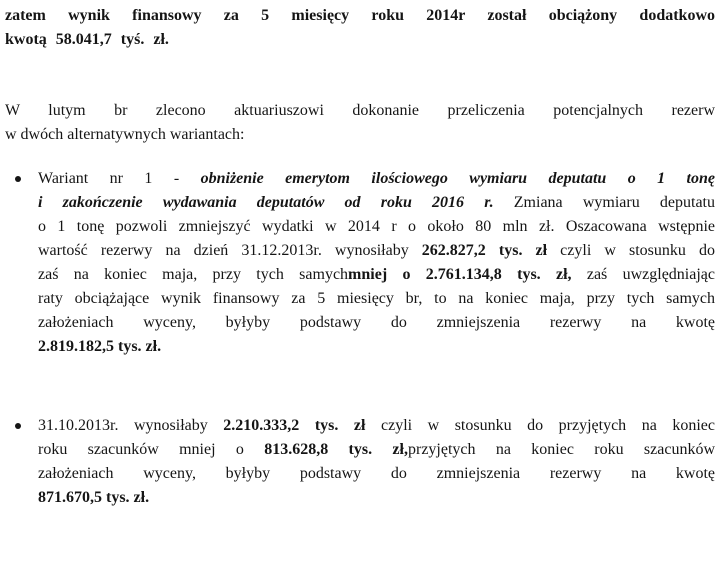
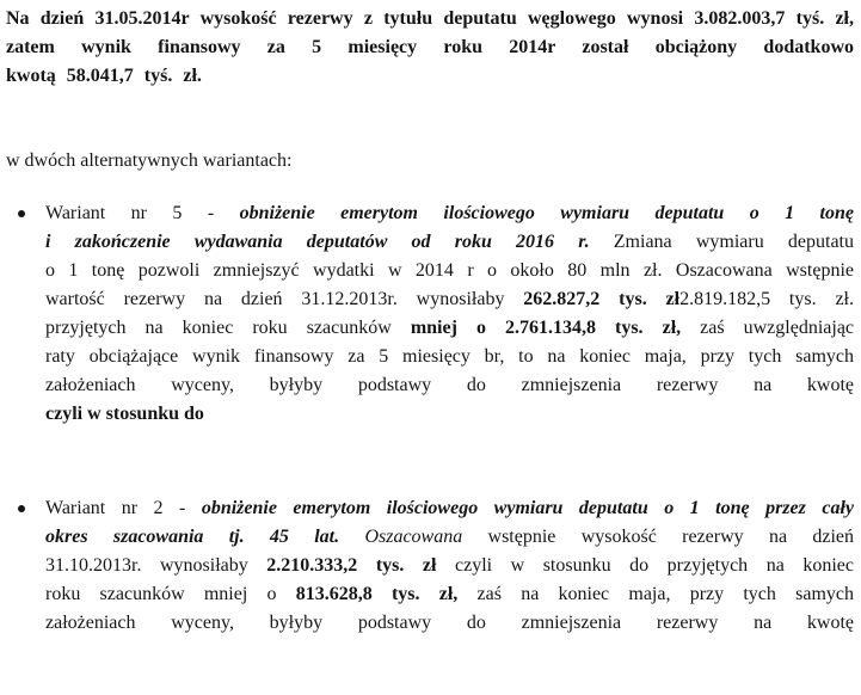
+ Na dzień 31.05.2014r wysokość rezerwy z tytułu deputatu węglowego wynosi 3.082.003,7 tyś. zł,
  zatem wynik finansowy za 5 miesięcy roku 2014r został obciążony dodatkowo
  kwotą 58.041,7 tyś. zł.
- W lutym br zlecono aktuariuszowi dokonanie przeliczenia potencjalnych rezerw
  w dwóch alternatywnych wariantach:
- Wariant nr 1 - obniżenie emerytom ilościowego wymiaru deputatu o 1 tonę
+ Wariant nr 5 - obniżenie emerytom ilościowego wymiaru deputatu o 1 tonę
  i zakończenie wydawania deputatów od roku 2016 r. Zmiana wymiaru deputatu
  o 1 tonę pozwoli zmniejszyć wydatki w 2014 r o około 80 mln zł. Oszacowana wstępnie
- wartość rezerwy na dzień 31.12.2013r. wynosiłaby 262.827,2 tys. zł czyli w stosunku do
+ wartość rezerwy na dzień 31.12.2013r. wynosiłaby 262.827,2 tys. zł2.819.182,5 tys. zł.
- zaś na koniec maja, przy tych samychmniej o 2.761.134,8 tys. zł, zaś uwzględniając
+ przyjętych na koniec roku szacunków mniej o 2.761.134,8 tys. zł, zaś uwzględniając
  raty obciążające wynik finansowy za 5 miesięcy br, to na koniec maja, przy tych samych
  założeniach wyceny, byłyby podstawy do zmniejszenia rezerwy na kwotę
- 2.819.182,5 tys. zł.
+ czyli w stosunku do
+ Wariant nr 2 - obniżenie emerytom ilościowego wymiaru deputatu o 1 tonę przez cały
+ okres szacowania tj. 45 lat. Oszacowana wstępnie wysokość rezerwy na dzień
  31.10.2013r. wynosiłaby 2.210.333,2 tys. zł czyli w stosunku do przyjętych na koniec
- roku szacunków mniej o 813.628,8 tys. zł,przyjętych na koniec roku szacunków
+ roku szacunków mniej o 813.628,8 tys. zł, zaś na koniec maja, przy tych samych
  założeniach wyceny, byłyby podstawy do zmniejszenia rezerwy na kwotę
- 871.670,5 tys. zł.
